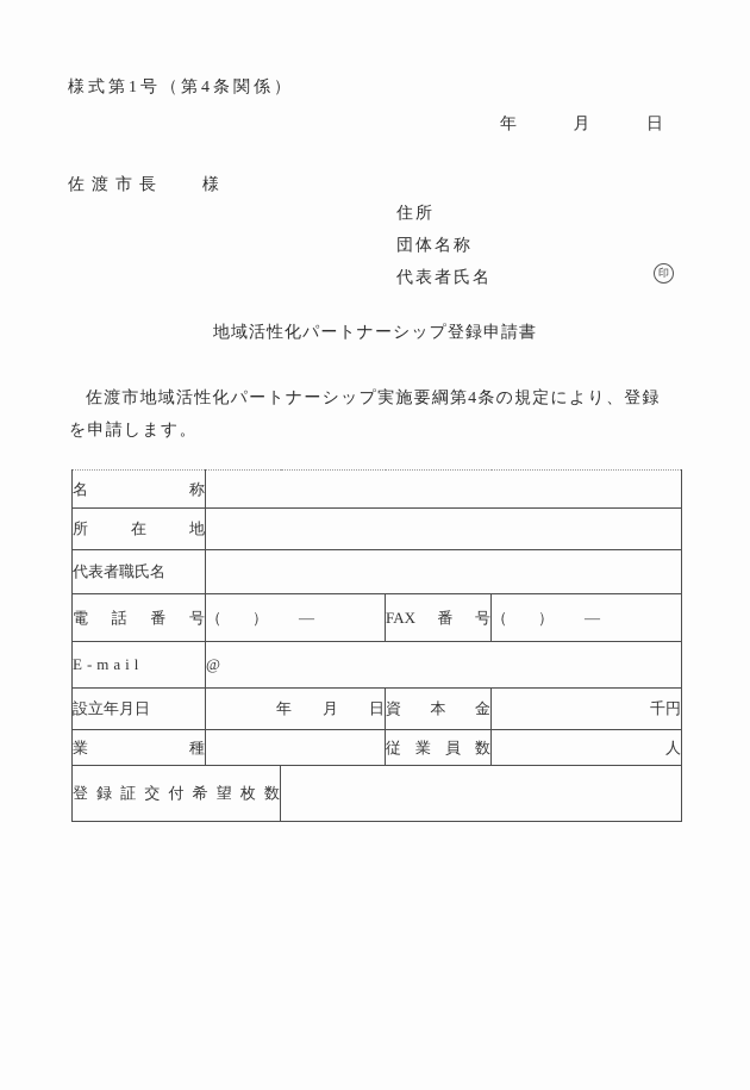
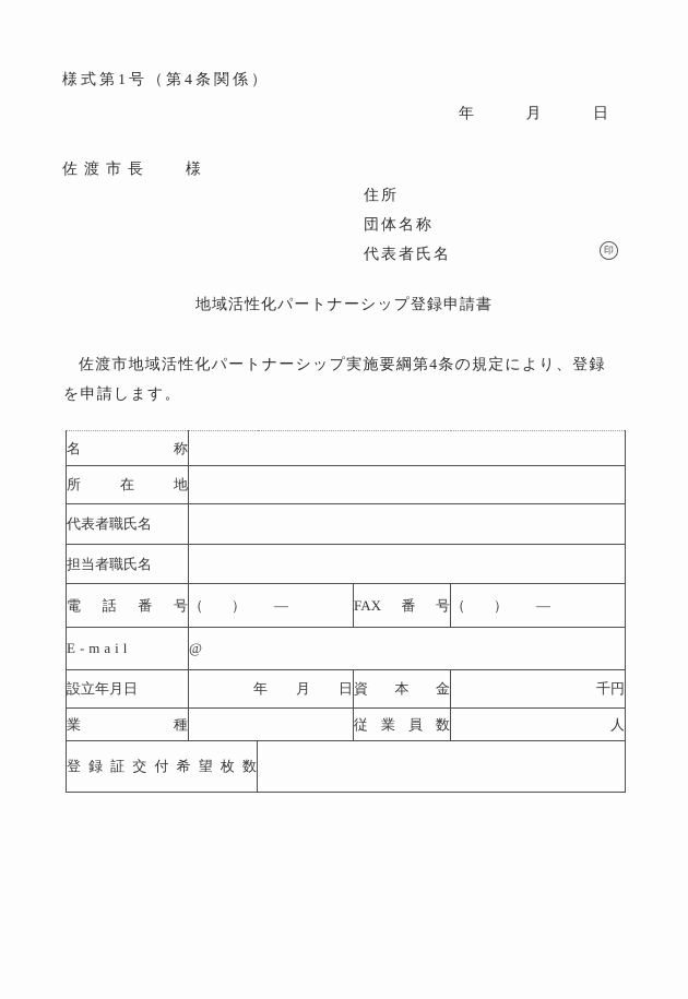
  様式第1号（第4条関係）
  年
  月
  日
  佐渡市長
  様
  住所
  団体名称
  代表者氏名
  印
  地域活性化パートナーシップ登録申請書
  佐渡市地域活性化パートナーシップ実施要綱第4条の規定により、登録
  を申請します。
  名称
  所在地
  代表者職氏名
+ 担当者職氏名
  電話番号	（ ） ―	FAX番号	（ ） ―
  E-mail	@
  設立年月日	年 月 日	資本金	千円
  業種		従業員数	人
  登録証交付希望枚数
